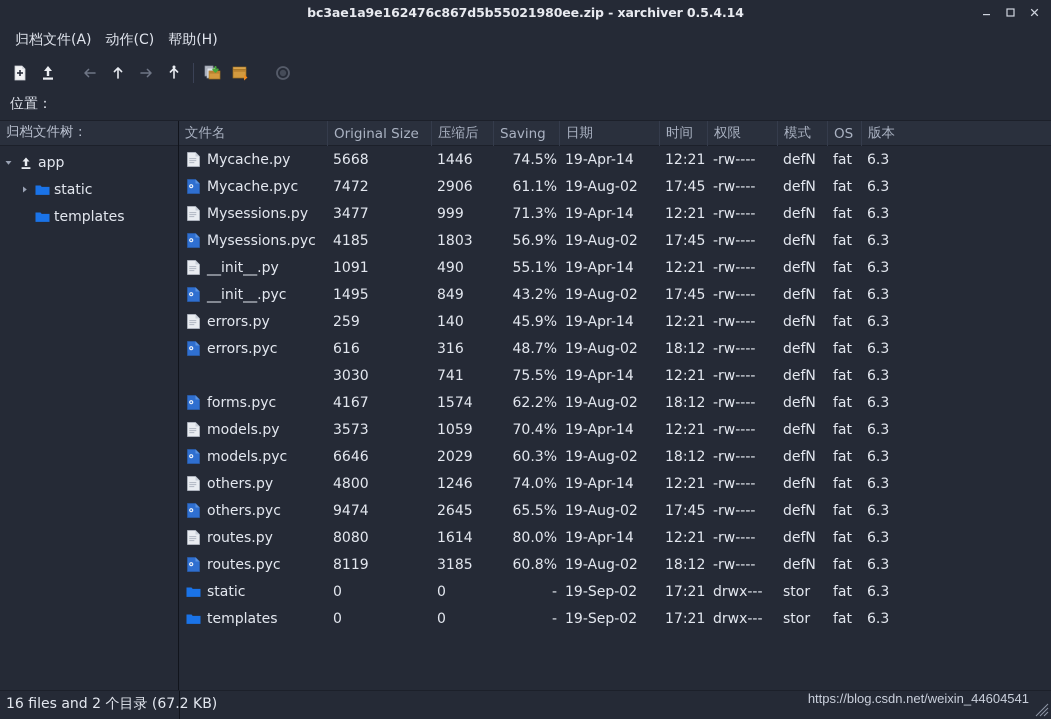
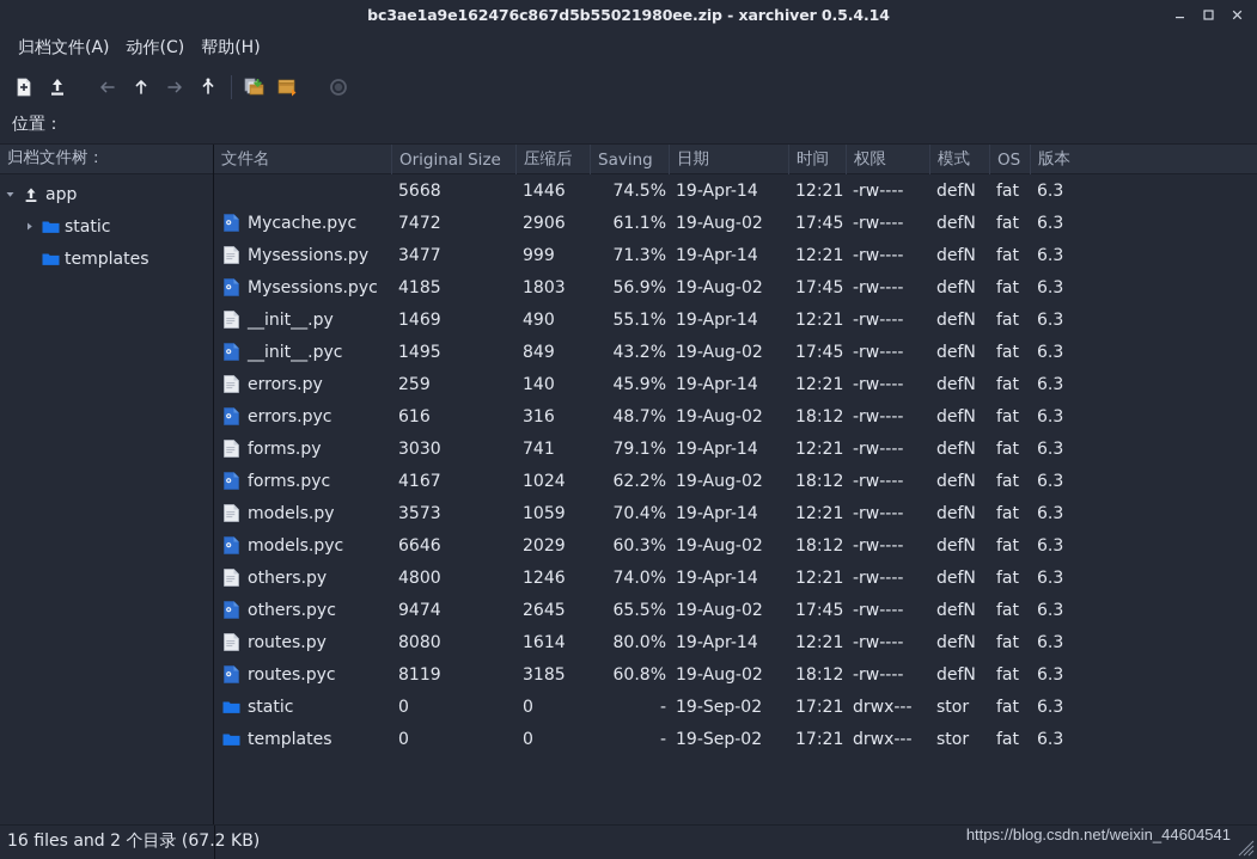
  bc3ae1a9e162476c867d5b55021980ee.zip - xarchiver 0.5.4.14
  归档文件(A)
  动作(C)
  帮助(H)
  位置：
  归档文件树：
  app
  static
  templates
  文件名
  Original Size
  压缩后
  Saving
  日期
  时间
  权限
  模式
  OS
  版本
- Mycache.py
  5668
  1446
  74.5%
  19-Apr-14
  12:21
  -rw----
  defN
  fat
  6.3
  Mycache.pyc
  7472
  2906
  61.1%
  19-Aug-02
  17:45
  -rw----
  defN
  fat
  6.3
  Mysessions.py
  3477
  999
  71.3%
  19-Apr-14
  12:21
  -rw----
  defN
  fat
  6.3
  Mysessions.pyc
  4185
  1803
  56.9%
  19-Aug-02
  17:45
  -rw----
  defN
  fat
  6.3
  __init__.py
- 1091
+ 1469
  490
  55.1%
  19-Apr-14
  12:21
  -rw----
  defN
  fat
  6.3
  __init__.pyc
  1495
  849
  43.2%
  19-Aug-02
  17:45
  -rw----
  defN
  fat
  6.3
  errors.py
  259
  140
  45.9%
  19-Apr-14
  12:21
  -rw----
  defN
  fat
  6.3
  errors.pyc
  616
  316
  48.7%
  19-Aug-02
  18:12
  -rw----
  defN
  fat
  6.3
+ forms.py
  3030
  741
- 75.5%
+ 79.1%
  19-Apr-14
  12:21
  -rw----
  defN
  fat
  6.3
  forms.pyc
  4167
- 1574
+ 1024
  62.2%
  19-Aug-02
  18:12
  -rw----
  defN
  fat
  6.3
  models.py
  3573
  1059
  70.4%
  19-Apr-14
  12:21
  -rw----
  defN
  fat
  6.3
  models.pyc
  6646
  2029
  60.3%
  19-Aug-02
  18:12
  -rw----
  defN
  fat
  6.3
  others.py
  4800
  1246
  74.0%
  19-Apr-14
  12:21
  -rw----
  defN
  fat
  6.3
  others.pyc
  9474
  2645
  65.5%
  19-Aug-02
  17:45
  -rw----
  defN
  fat
  6.3
  routes.py
  8080
  1614
  80.0%
  19-Apr-14
  12:21
  -rw----
  defN
  fat
  6.3
  routes.pyc
  8119
  3185
  60.8%
  19-Aug-02
  18:12
  -rw----
  defN
  fat
  6.3
  static
  0
  0
  -
  19-Sep-02
  17:21
  drwx---
  stor
  fat
  6.3
  templates
  0
  0
  -
  19-Sep-02
  17:21
  drwx---
  stor
  fat
  6.3
  16 files and 2 个目录 (67.2 KB)
  https://blog.csdn.net/weixin_44604541
